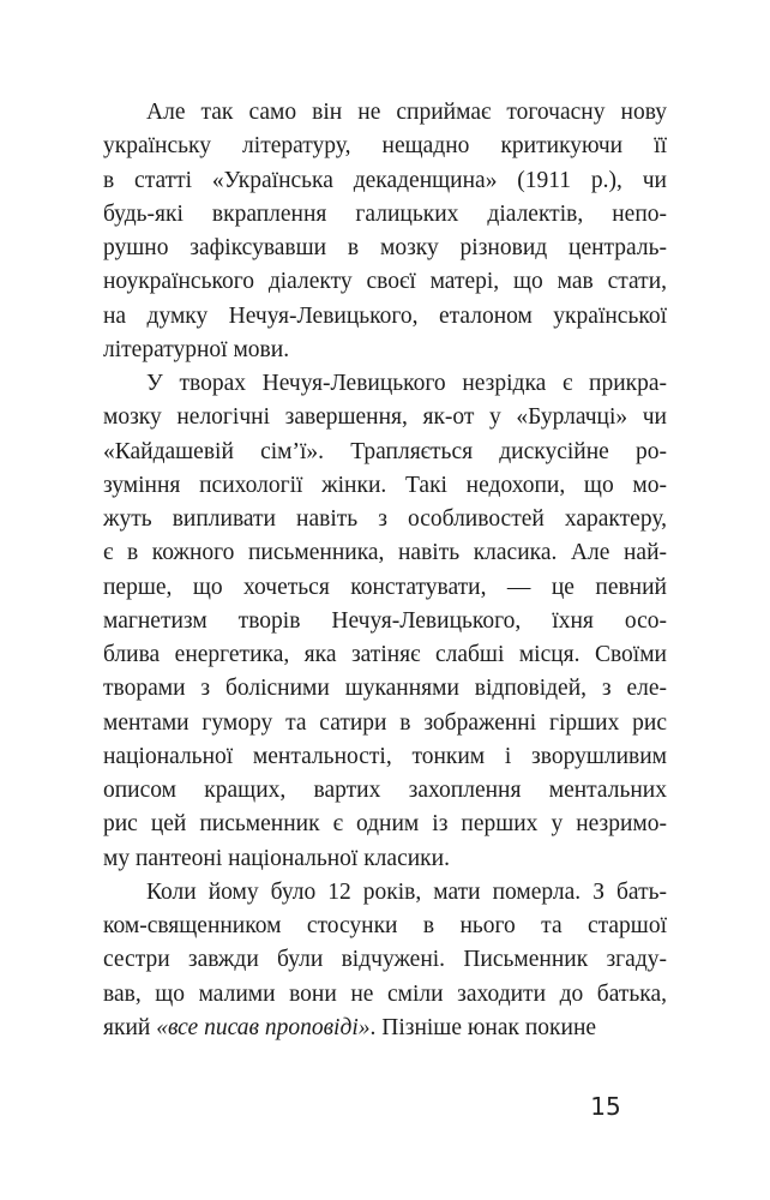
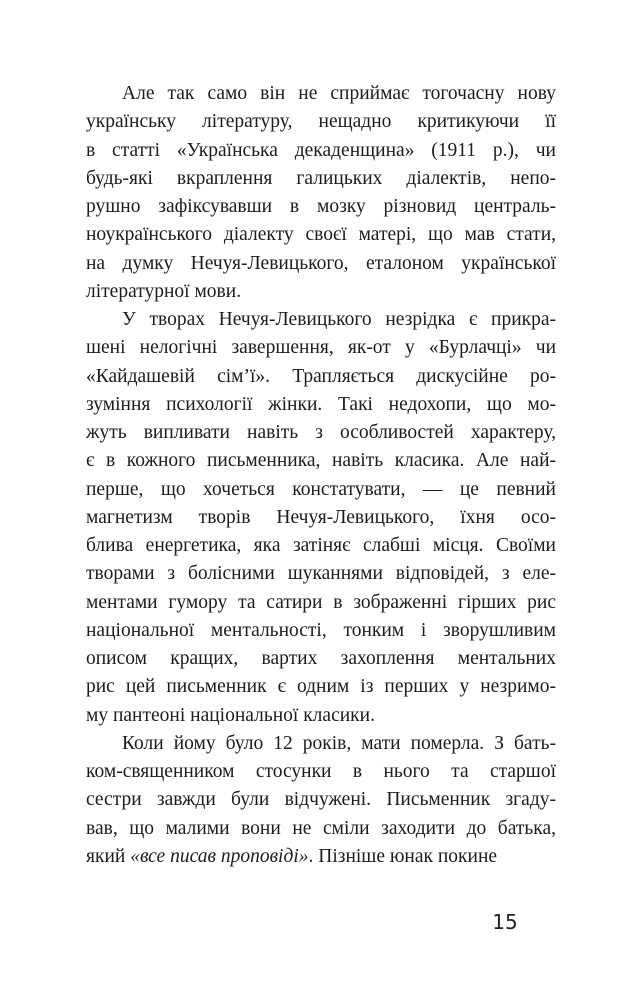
  Але так само він не сприймає тогочасну нову
  українську літературу, нещадно критикуючи її
  в статті «Українська декаденщина» (1911 р.), чи
  будь-які вкраплення галицьких діалектів, непо-
  рушно зафіксувавши в мозку різновид централь-
  ноукраїнського діалекту своєї матері, що мав стати,
  на думку Нечуя-Левицького, еталоном української
  літературної мови.
  У творах Нечуя-Левицького незрідка є прикра-
- мозку нелогічні завершення, як-от у «Бурлачці» чи
+ шені нелогічні завершення, як-от у «Бурлачці» чи
  «Кайдашевій сім’ї». Трапляється дискусійне ро-
  зуміння психології жінки. Такі недохопи, що мо-
  жуть випливати навіть з особливостей характеру,
  є в кожного письменника, навіть класика. Але най-
  перше, що хочеться констатувати, — це певний
  магнетизм творів Нечуя-Левицького, їхня осо-
  блива енергетика, яка затіняє слабші місця. Своїми
  творами з болісними шуканнями відповідей, з еле-
  ментами гумору та сатири в зображенні гірших рис
  національної ментальності, тонким і зворушливим
  описом кращих, вартих захоплення ментальних
  рис цей письменник є одним із перших у незримо-
  му пантеоні національної класики.
  Коли йому було 12 років, мати померла. З бать-
  ком-священником стосунки в нього та старшої
  сестри завжди були відчужені. Письменник згаду-
  вав, що малими вони не сміли заходити до батька,
  який «все писав проповіді». Пізніше юнак покине
  15
